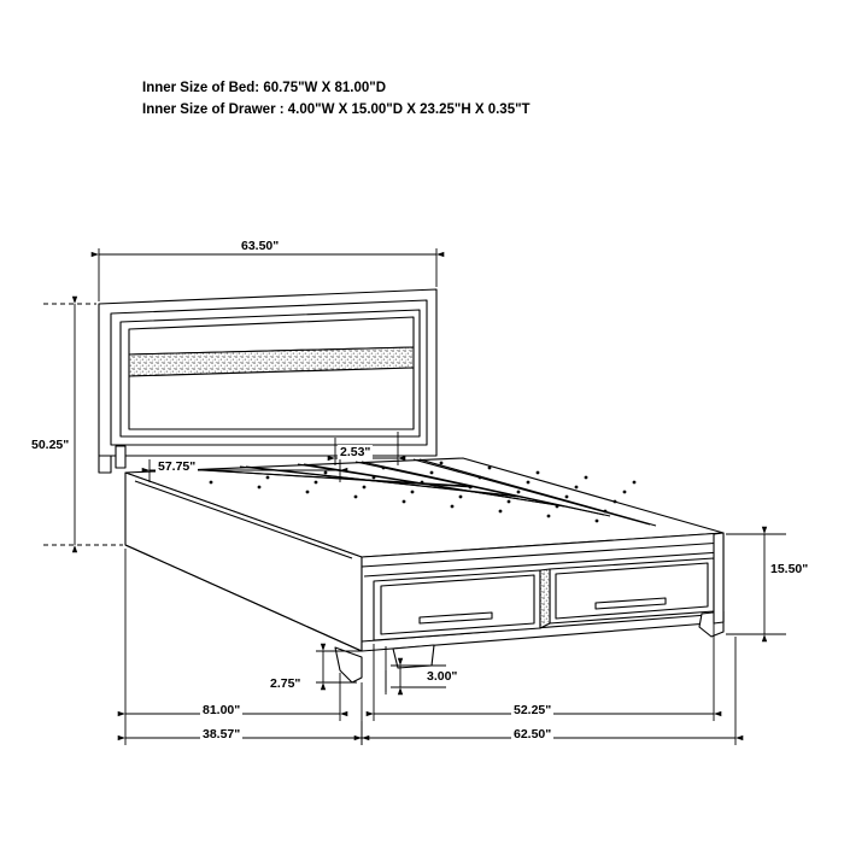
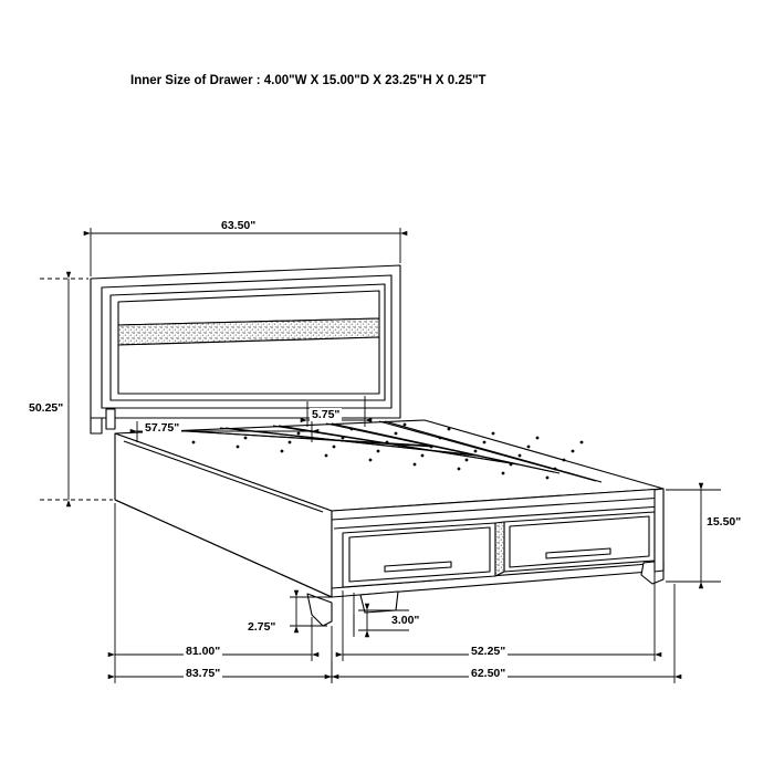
- Inner Size of Bed: 60.75"W X 81.00"D
- Inner Size of Drawer : 4.00"W X 15.00"D X 23.25"H X 0.35"T
+ Inner Size of Drawer : 4.00"W X 15.00"D X 23.25"H X 0.25"T
  63.50"
  50.25"
  57.75"
- 2.53"
+ 5.75"
  15.50"
  2.75"
  3.00"
  81.00"
- 38.57"
+ 83.75"
  52.25"
  62.50"
